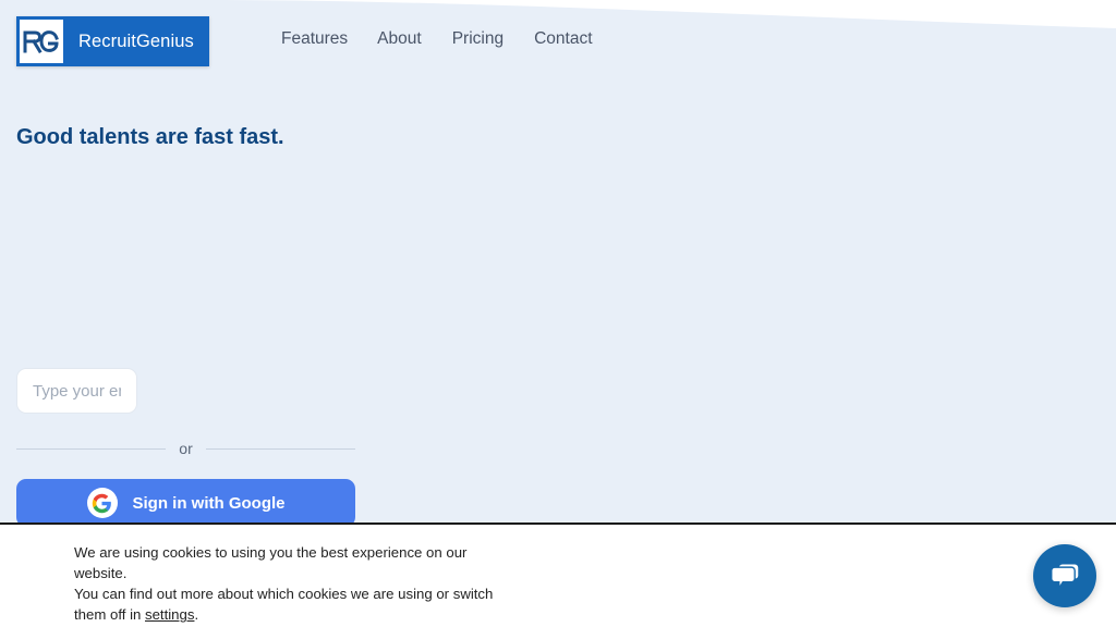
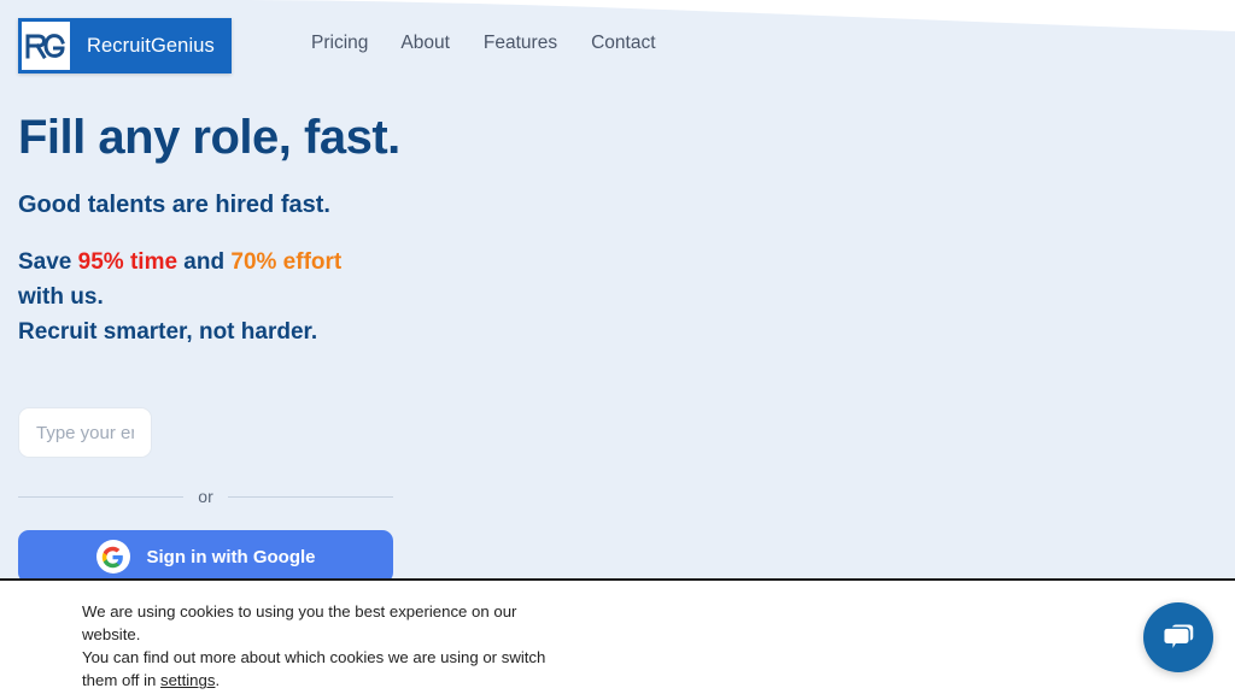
  RecruitGenius
- Features
+ Pricing
  About
- Pricing
+ Features
  Contact
+ Fill any role, fast.
- Good talents are fast fast.
+ Good talents are hired fast.
+ Save 95% time and 70% effort with us.
+ Recruit smarter, not harder.
  or
  Sign in with Google
  We are using cookies to using you the best experience on our website.
  You can find out more about which cookies we are using or switch them off in settings.
